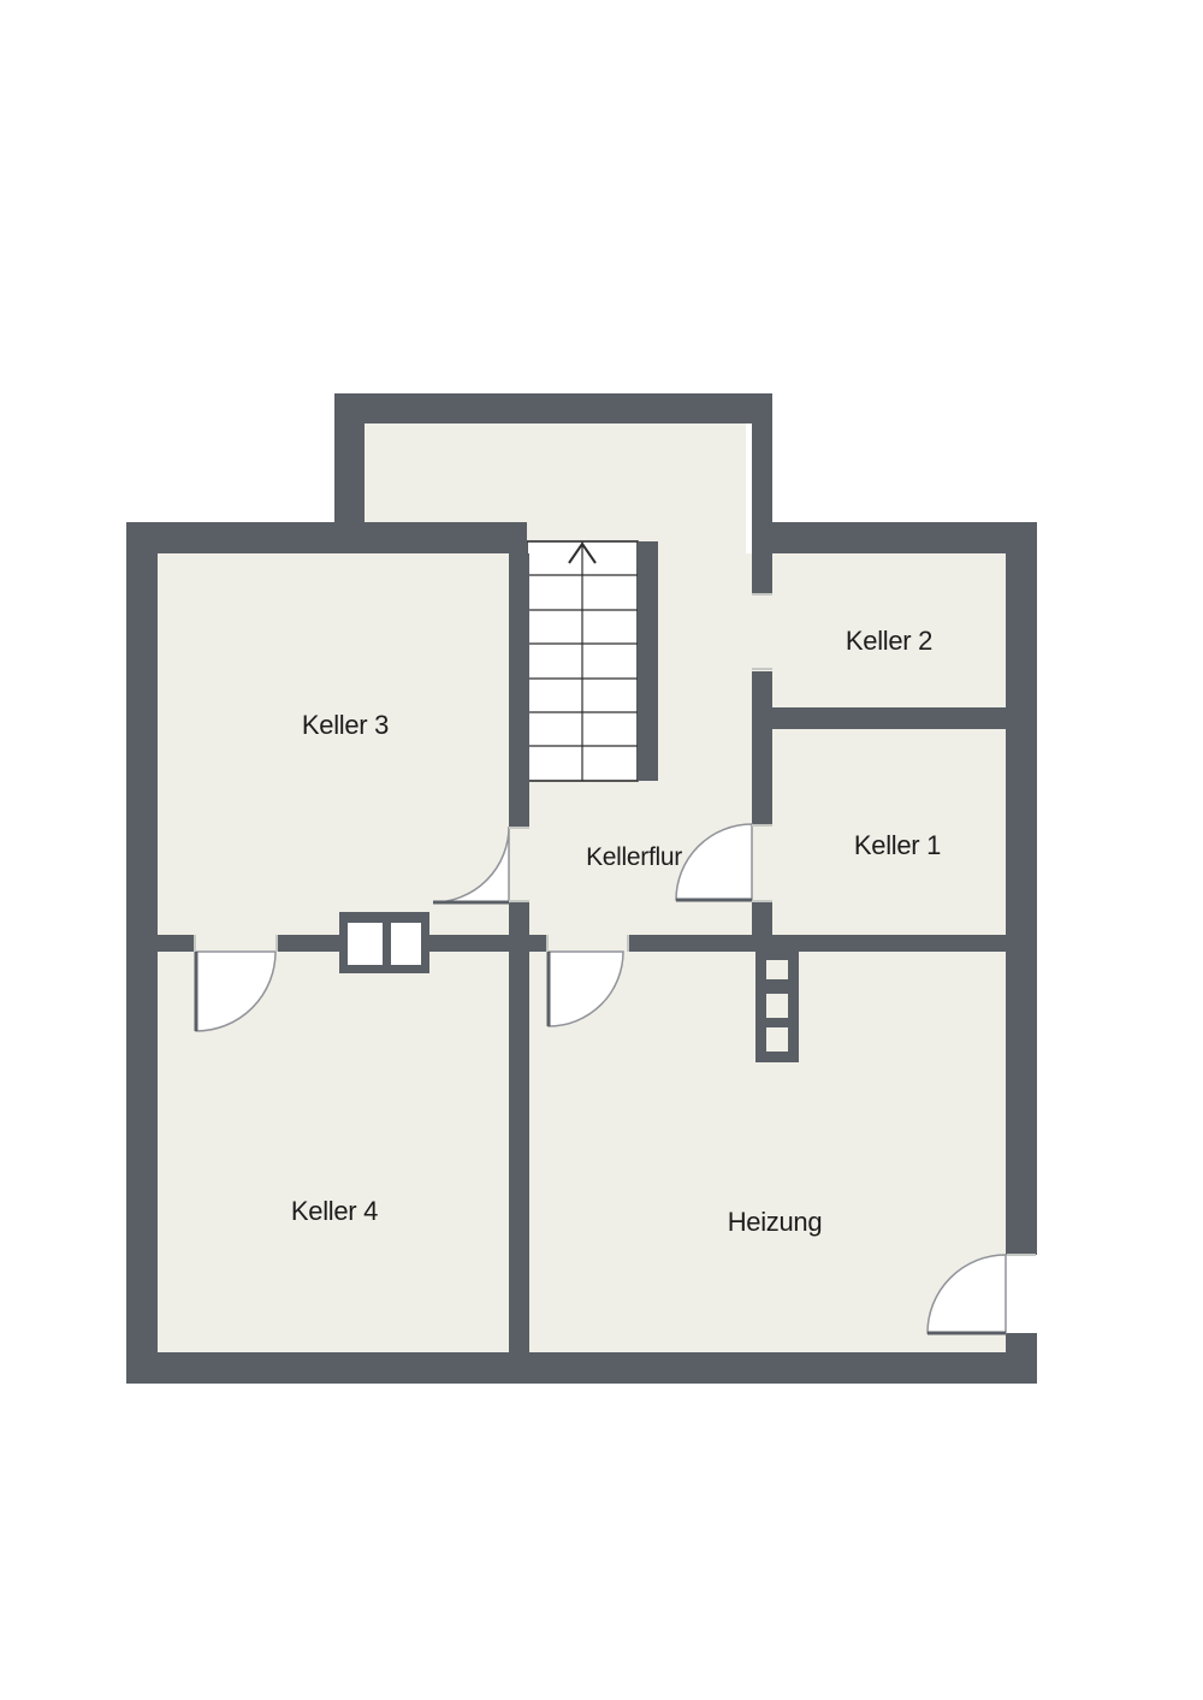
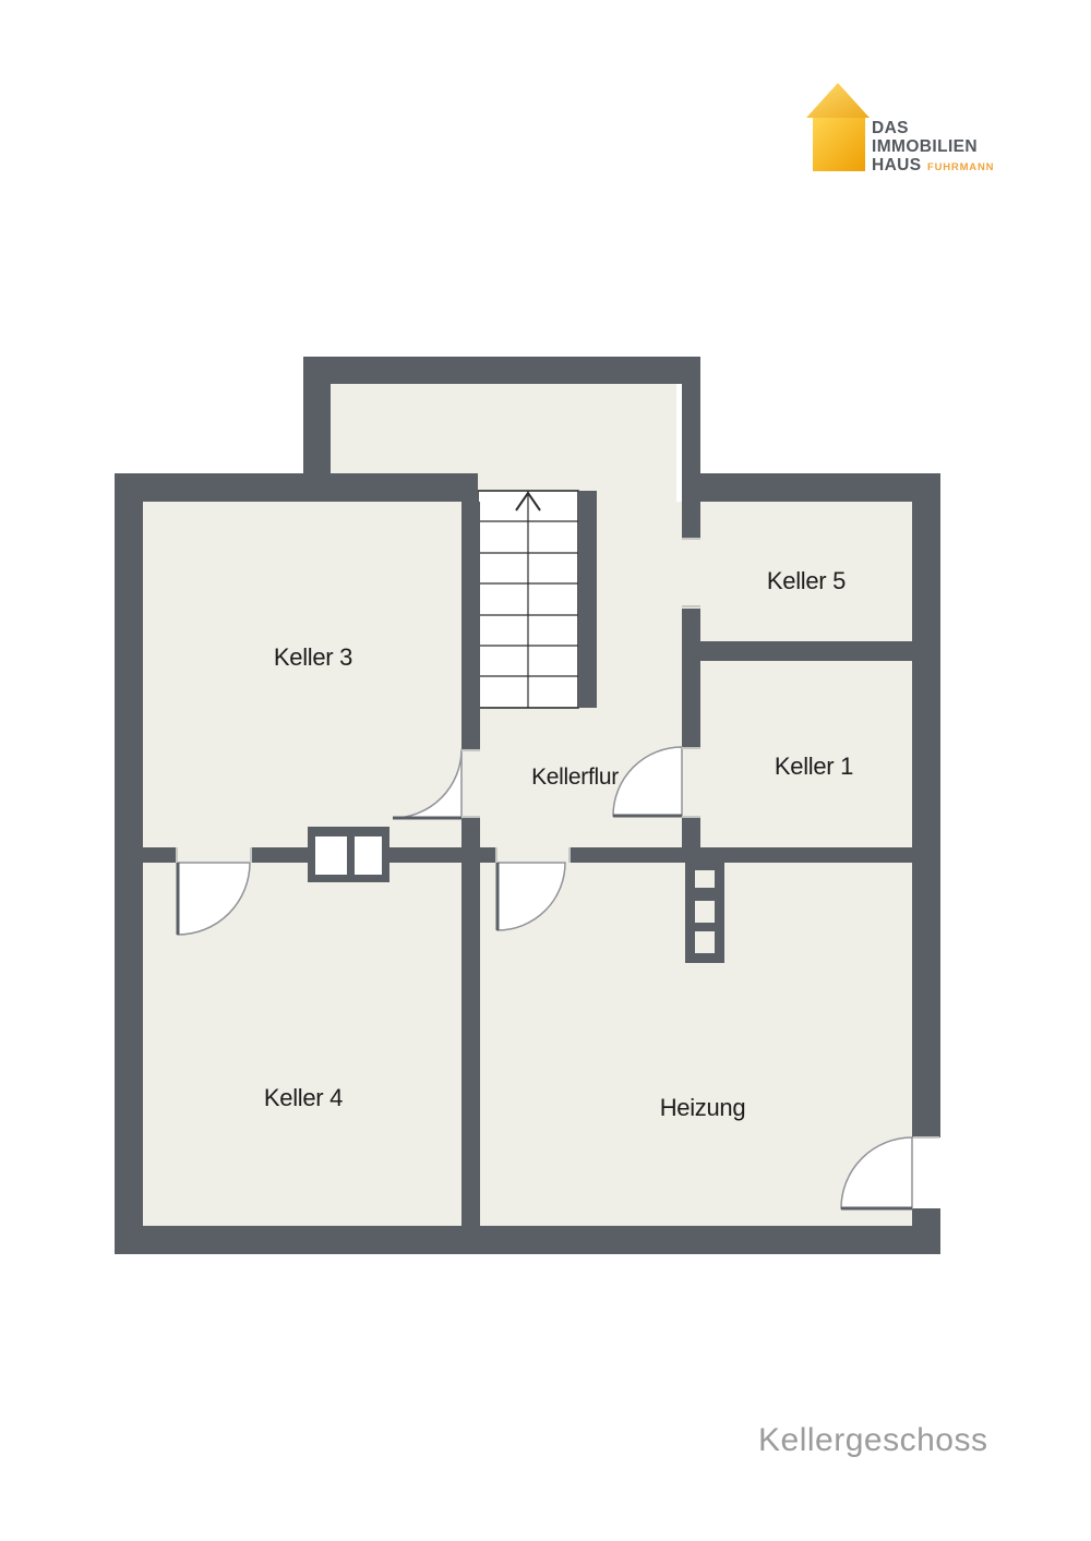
+ DAS
+ IMMOBILIEN
+ HAUS
+ FUHRMANN
  Keller 3
- Keller 2
+ Keller 5
  Keller 1
  Kellerflur
  Keller 4
  Heizung
+ Kellergeschoss
